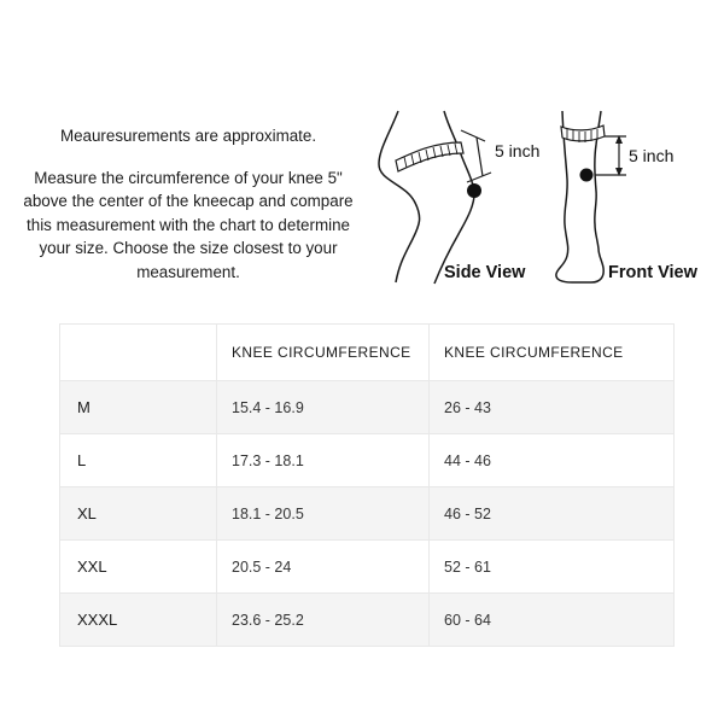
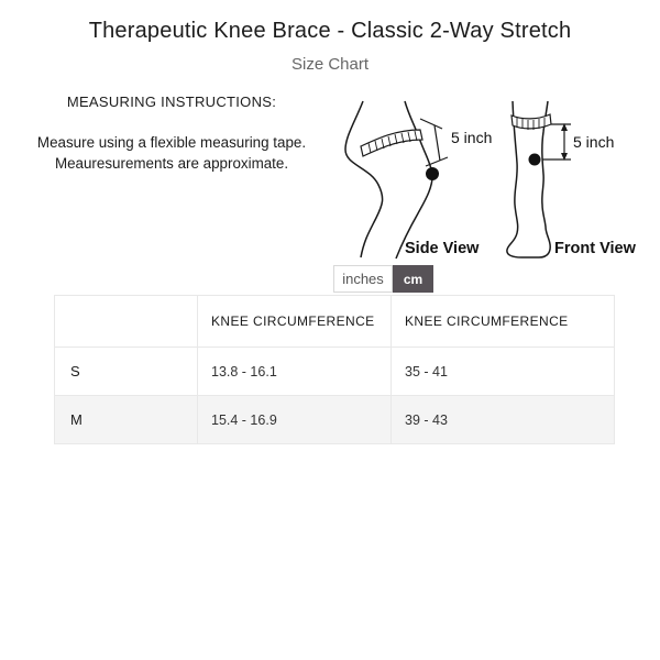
+ Therapeutic Knee Brace - Classic 2-Way Stretch
+ Size Chart
+ MEASURING INSTRUCTIONS:
+ Measure using a flexible measuring tape.
  Meauresurements are approximate.
- Measure the circumference of your knee 5" above the center of the kneecap and compare this measurement with the chart to determine your size. Choose the size closest to your measurement.
  5 inch
  Side View
  5 inch
  Front View
+ inches
+ cm
  	KNEE CIRCUMFERENCE	KNEE CIRCUMFERENCE
+ S	13.8 - 16.1	35 - 41
- M	15.4 - 16.9	26 - 43
+ M	15.4 - 16.9	39 - 43
- L	17.3 - 18.1	44 - 46
- XL	18.1 - 20.5	46 - 52
- XXL	20.5 - 24	52 - 61
- XXXL	23.6 - 25.2	60 - 64
